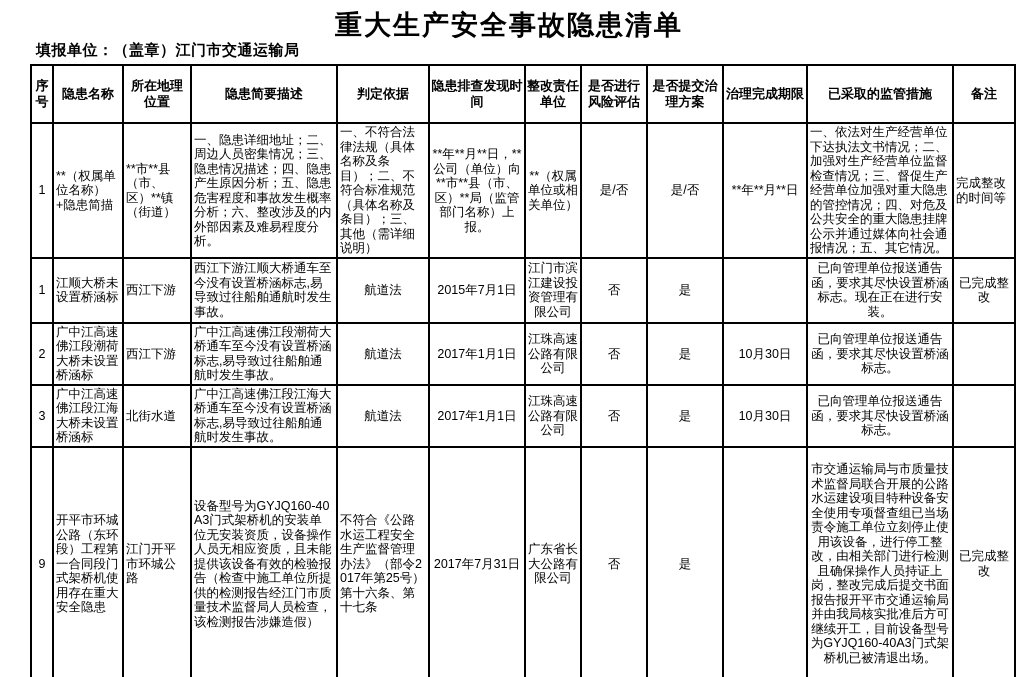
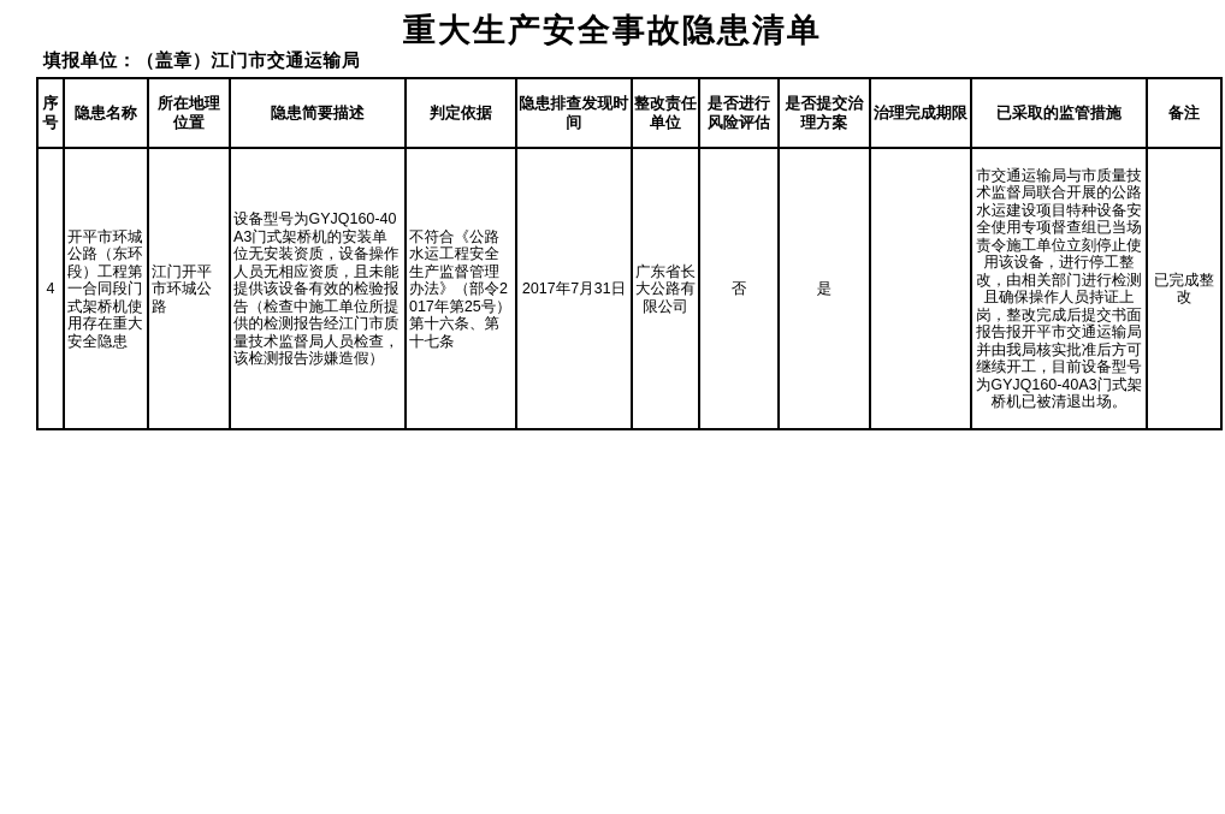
  重大生产安全事故隐患清单
  填报单位：（盖章）江门市交通运输局
  序号	隐患名称	所在地理位置	隐患简要描述	判定依据	隐患排查发现时间	整改责任单位	是否进行风险评估	是否提交治理方案	治理完成期限	已采取的监管措施	备注
- 1	**（权属单位名称）+隐患简描	**市**县（市、区）**镇（街道）	一、隐患详细地址；二、周边人员密集情况；三、隐患情况描述；四、隐患产生原因分析；五、隐患危害程度和事故发生概率分析；六、整改涉及的内外部因素及难易程度分析。	一、不符合法律法规（具体名称及条目）；二、不符合标准规范（具体名称及条目）；三、其他（需详细说明）	**年**月**日，**公司（单位）向**市**县（市、区）**局（监管部门名称）上报。	**（权属单位或相关单位）	是/否	是/否	**年**月**日	一、依法对生产经营单位下达执法文书情况；二、加强对生产经营单位监督检查情况；三、督促生产经营单位加强对重大隐患的管控情况；四、对危及公共安全的重大隐患挂牌公示并通过媒体向社会通报情况；五、其它情况。	完成整改的时间等
- 1	江顺大桥未设置桥涵标	西江下游	西江下游江顺大桥通车至今没有设置桥涵标志,易导致过往船舶通航时发生事故。	航道法	2015年7月1日	江门市滨江建设投资管理有限公司	否	是		已向管理单位报送通告函，要求其尽快设置桥涵标志。现在正在进行安装。	已完成整改
- 2	广中江高速佛江段潮荷大桥未设置桥涵标	西江下游	广中江高速佛江段潮荷大桥通车至今没有设置桥涵标志,易导致过往船舶通航时发生事故。	航道法	2017年1月1日	江珠高速公路有限公司	否	是	10月30日	已向管理单位报送通告函，要求其尽快设置桥涵标志。
- 3	广中江高速佛江段江海大桥未设置桥涵标	北街水道	广中江高速佛江段江海大桥通车至今没有设置桥涵标志,易导致过往船舶通航时发生事故。	航道法	2017年1月1日	江珠高速公路有限公司	否	是	10月30日	已向管理单位报送通告函，要求其尽快设置桥涵标志。
- 9	开平市环城公路（东环段）工程第一合同段门式架桥机使用存在重大安全隐患	江门开平市环城公路	设备型号为GYJQ160-40A3门式架桥机的安装单位无安装资质，设备操作人员无相应资质，且未能提供该设备有效的检验报告（检查中施工单位所提供的检测报告经江门市质量技术监督局人员检查，该检测报告涉嫌造假）	不符合《公路水运工程安全生产监督管理办法》（部令2017年第25号）第十六条、第十七条	2017年7月31日	广东省长大公路有限公司	否	是		市交通运输局与市质量技术监督局联合开展的公路水运建设项目特种设备安全使用专项督查组已当场责令施工单位立刻停止使用该设备，进行停工整改，由相关部门进行检测且确保操作人员持证上岗，整改完成后提交书面报告报开平市交通运输局并由我局核实批准后方可继续开工，目前设备型号为GYJQ160-40A3门式架桥机已被清退出场。	已完成整改
+ 4	开平市环城公路（东环段）工程第一合同段门式架桥机使用存在重大安全隐患	江门开平市环城公路	设备型号为GYJQ160-40A3门式架桥机的安装单位无安装资质，设备操作人员无相应资质，且未能提供该设备有效的检验报告（检查中施工单位所提供的检测报告经江门市质量技术监督局人员检查，该检测报告涉嫌造假）	不符合《公路水运工程安全生产监督管理办法》（部令2017年第25号）第十六条、第十七条	2017年7月31日	广东省长大公路有限公司	否	是		市交通运输局与市质量技术监督局联合开展的公路水运建设项目特种设备安全使用专项督查组已当场责令施工单位立刻停止使用该设备，进行停工整改，由相关部门进行检测且确保操作人员持证上岗，整改完成后提交书面报告报开平市交通运输局并由我局核实批准后方可继续开工，目前设备型号为GYJQ160-40A3门式架桥机已被清退出场。	已完成整改
